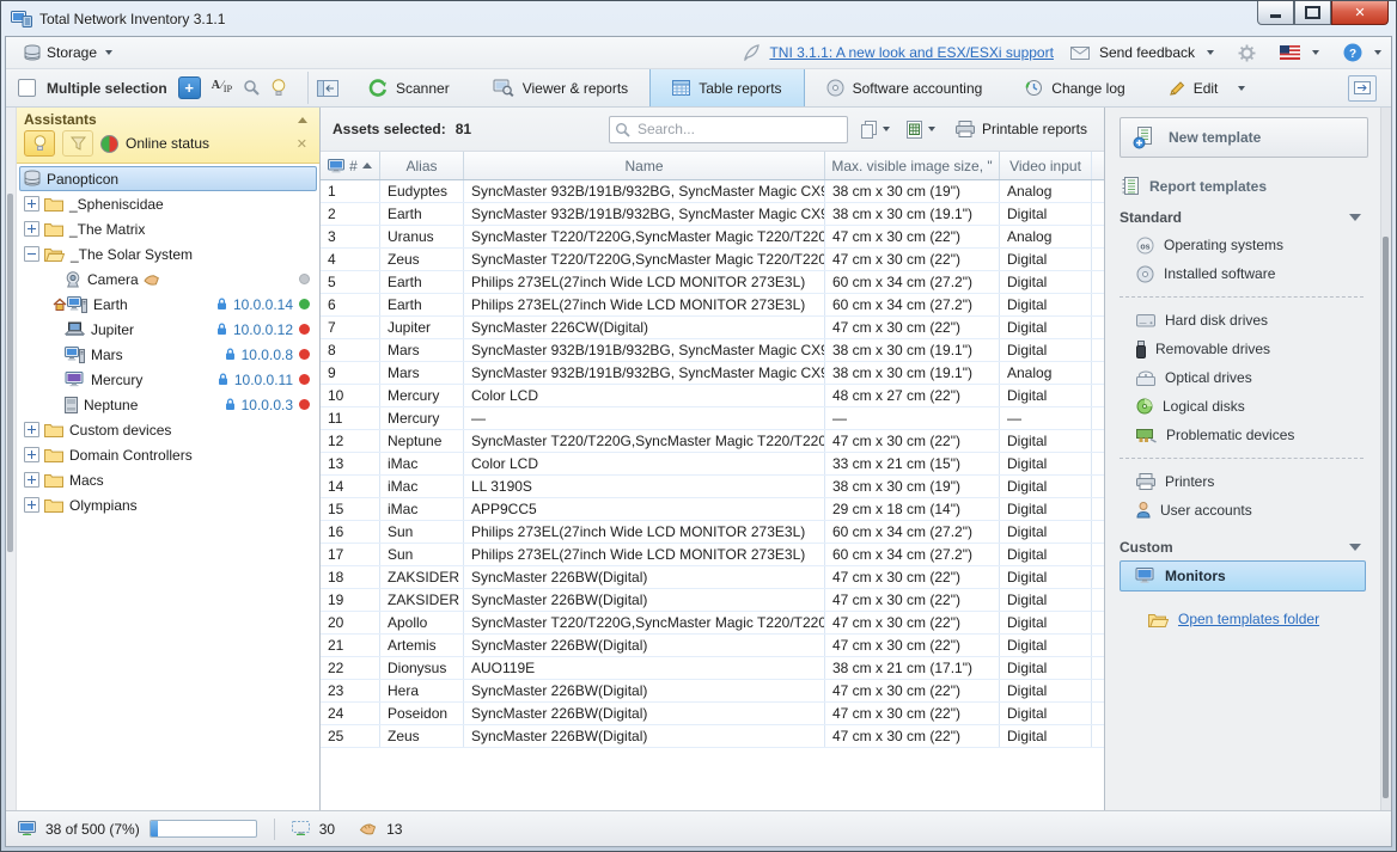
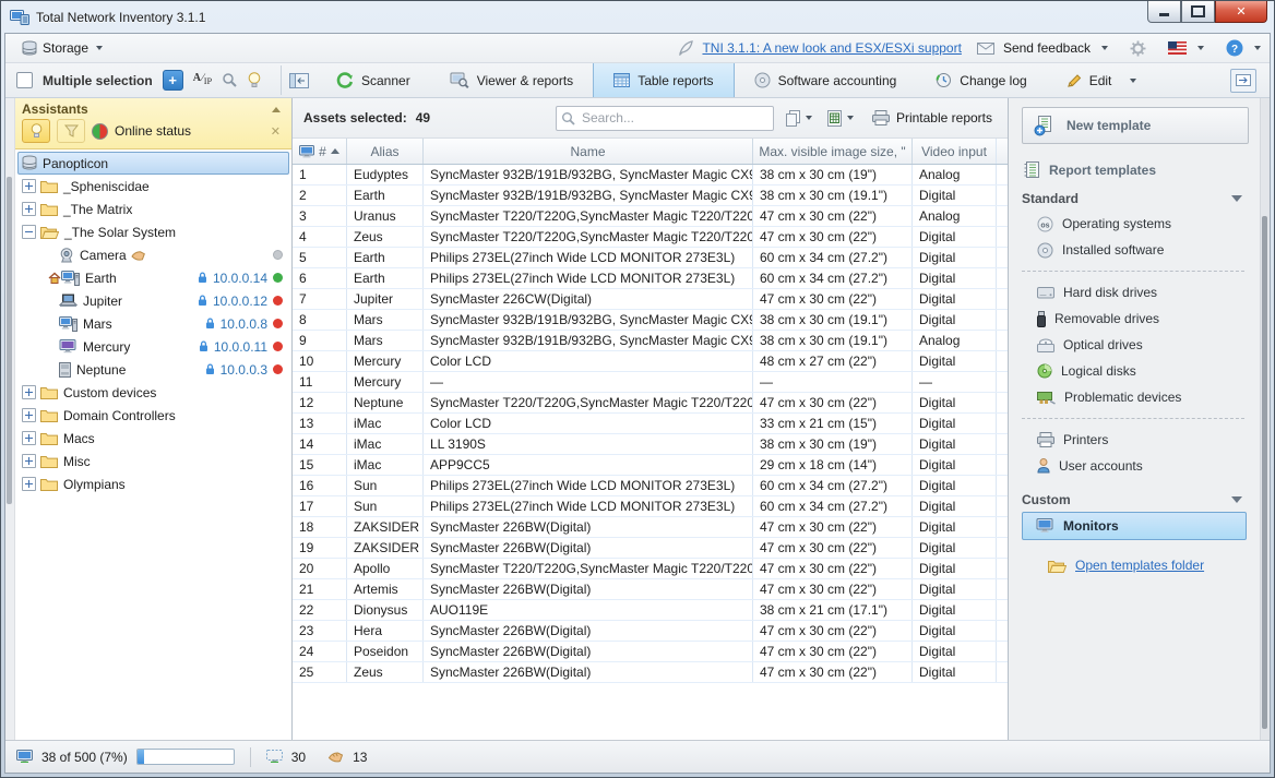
  Total Network Inventory 3.1.1
  ✕
  Storage
  TNI 3.1.1: A new look and ESX/ESXi support
  Send feedback
  ?
  Multiple selection
  +
  Scanner
  Viewer & reports
  Table reports
  Software accounting
  Change log
  Edit
  Assistants
  Online status
  ✕
  Panopticon
  _Spheniscidae
  _The Matrix
  _The Solar System
  Camera
  Earth
  10.0.0.14
  Jupiter
  10.0.0.12
  Mars
  10.0.0.8
  Mercury
  10.0.0.11
  Neptune
  10.0.0.3
  Custom devices
  Domain Controllers
  Macs
+ Misc
  Olympians
  Assets selected:
- 81
+ 49
  Search...
  Printable reports
  #
  Alias
  Name
  Max. visible image size, "
  Video input
  1
  Eudyptes
  SyncMaster 932B/191B/932BG, SyncMaster Magic CX9
  38 cm x 30 cm (19")
  Analog
  2
  Earth
  SyncMaster 932B/191B/932BG, SyncMaster Magic CX9
  38 cm x 30 cm (19.1")
  Digital
  3
  Uranus
  SyncMaster T220/T220G,SyncMaster Magic T220/T220
  47 cm x 30 cm (22")
  Analog
  4
  Zeus
  SyncMaster T220/T220G,SyncMaster Magic T220/T220
  47 cm x 30 cm (22")
  Digital
  5
  Earth
  Philips 273EL(27inch Wide LCD MONITOR 273E3L)
  60 cm x 34 cm (27.2")
  Digital
  6
  Earth
  Philips 273EL(27inch Wide LCD MONITOR 273E3L)
  60 cm x 34 cm (27.2")
  Digital
  7
  Jupiter
  SyncMaster 226CW(Digital)
  47 cm x 30 cm (22")
  Digital
  8
  Mars
  SyncMaster 932B/191B/932BG, SyncMaster Magic CX9
  38 cm x 30 cm (19.1")
  Digital
  9
  Mars
  SyncMaster 932B/191B/932BG, SyncMaster Magic CX9
  38 cm x 30 cm (19.1")
  Analog
  10
  Mercury
  Color LCD
  48 cm x 27 cm (22")
  Digital
  11
  Mercury
  —
  —
  —
  12
  Neptune
  SyncMaster T220/T220G,SyncMaster Magic T220/T220
  47 cm x 30 cm (22")
  Digital
  13
  iMac
  Color LCD
  33 cm x 21 cm (15")
  Digital
  14
  iMac
  LL 3190S
  38 cm x 30 cm (19")
  Digital
  15
  iMac
  APP9CC5
  29 cm x 18 cm (14")
  Digital
  16
  Sun
  Philips 273EL(27inch Wide LCD MONITOR 273E3L)
  60 cm x 34 cm (27.2")
  Digital
  17
  Sun
  Philips 273EL(27inch Wide LCD MONITOR 273E3L)
  60 cm x 34 cm (27.2")
  Digital
  18
  ZAKSIDER
  SyncMaster 226BW(Digital)
  47 cm x 30 cm (22")
  Digital
  19
  ZAKSIDER
  SyncMaster 226BW(Digital)
  47 cm x 30 cm (22")
  Digital
  20
  Apollo
  SyncMaster T220/T220G,SyncMaster Magic T220/T220
  47 cm x 30 cm (22")
  Digital
  21
  Artemis
  SyncMaster 226BW(Digital)
  47 cm x 30 cm (22")
  Digital
  22
  Dionysus
  AUO119E
  38 cm x 21 cm (17.1")
  Digital
  23
  Hera
  SyncMaster 226BW(Digital)
  47 cm x 30 cm (22")
  Digital
  24
  Poseidon
  SyncMaster 226BW(Digital)
  47 cm x 30 cm (22")
  Digital
  25
  Zeus
  SyncMaster 226BW(Digital)
  47 cm x 30 cm (22")
  Digital
  New template
  Report templates
  Standard
  Operating systems
  Installed software
  Hard disk drives
  Removable drives
  Optical drives
  Logical disks
  Problematic devices
  Printers
  User accounts
  Custom
  Monitors
  Open templates folder
  38 of 500 (7%)
  30
  13
